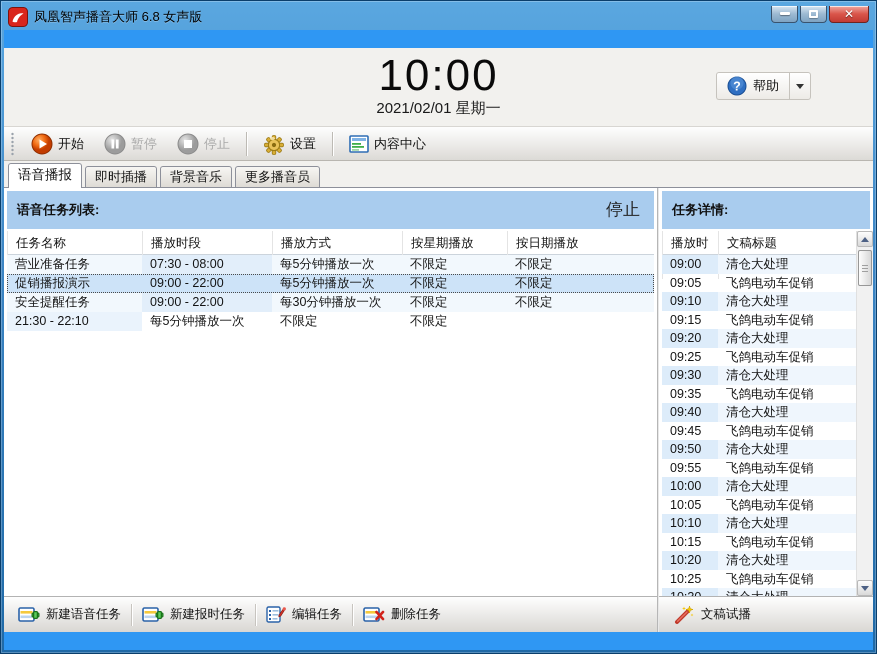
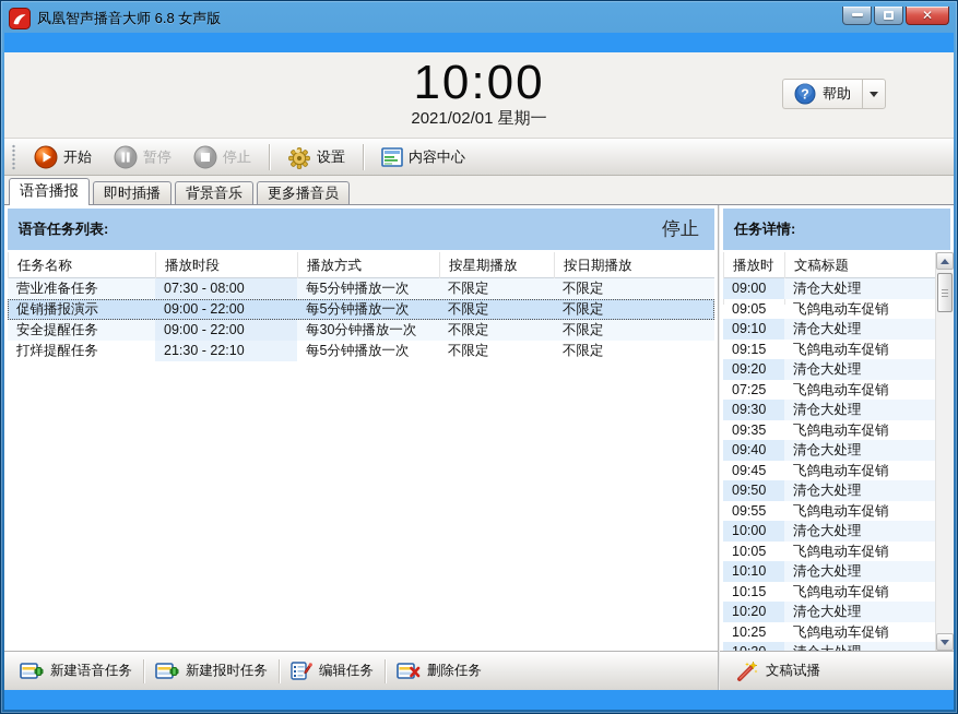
  凤凰智声播音大师 6.8 女声版
  ✕
  10:00
  2021/02/01 星期一
  ?
  帮助
  开始
  暂停
  停止
  设置
  内容中心
  语音播报
  即时插播
  背景音乐
  更多播音员
  语音任务列表:
  停止
  任务名称
  播放时段
  播放方式
  按星期播放
  按日期播放
  营业准备任务
  07:30 - 08:00
  每5分钟播放一次
  不限定
  不限定
  促销播报演示
  09:00 - 22:00
  每5分钟播放一次
  不限定
  不限定
  安全提醒任务
  09:00 - 22:00
  每30分钟播放一次
  不限定
  不限定
+ 打烊提醒任务
  21:30 - 22:10
  每5分钟播放一次
  不限定
  不限定
  新建语音任务
  新建报时任务
  编辑任务
  删除任务
  任务详情:
  播放时
  文稿标题
  09:00
  清仓大处理
  09:05
  飞鸽电动车促销
  09:10
  清仓大处理
  09:15
  飞鸽电动车促销
  09:20
  清仓大处理
- 09:25
+ 07:25
  飞鸽电动车促销
  09:30
  清仓大处理
  09:35
  飞鸽电动车促销
  09:40
  清仓大处理
  09:45
  飞鸽电动车促销
  09:50
  清仓大处理
  09:55
  飞鸽电动车促销
  10:00
  清仓大处理
  10:05
  飞鸽电动车促销
  10:10
  清仓大处理
  10:15
  飞鸽电动车促销
  10:20
  清仓大处理
  10:25
  飞鸽电动车促销
  文稿试播
